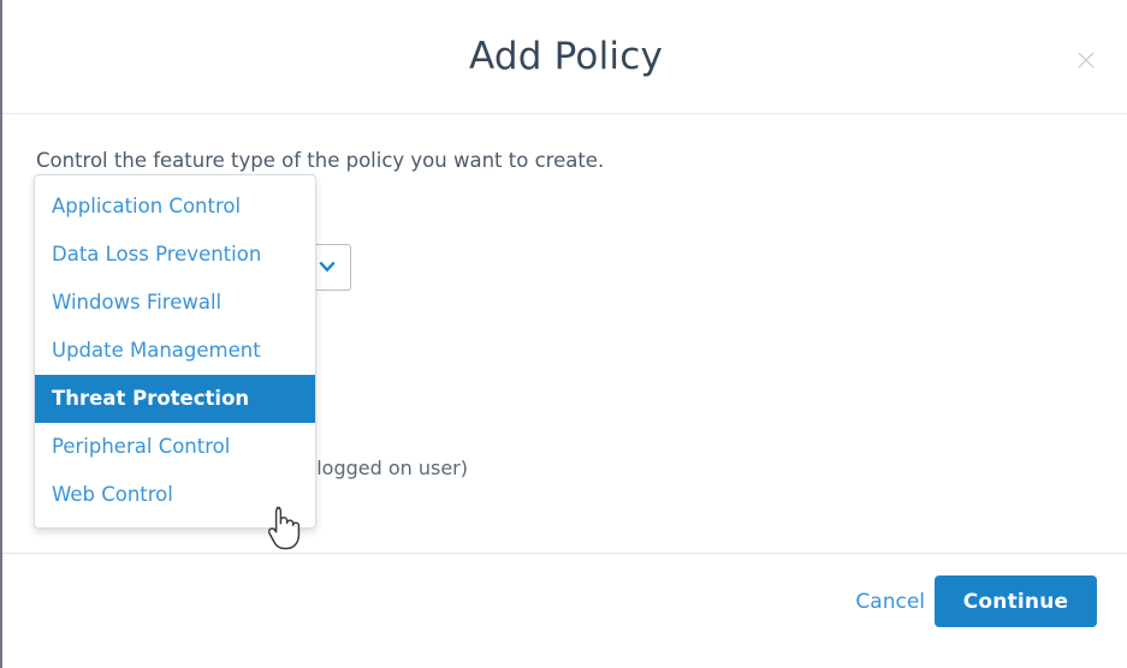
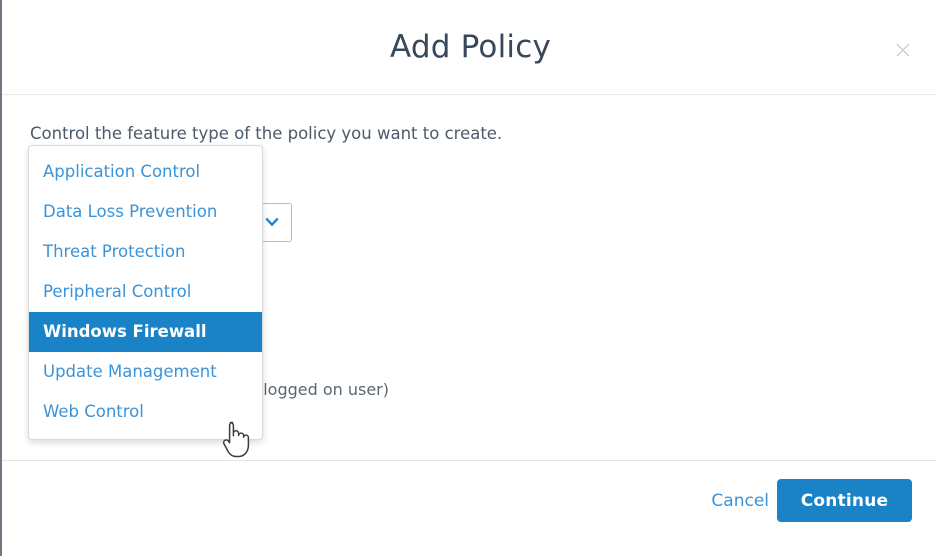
  Add Policy
  ×
  Control the feature type of the policy you want to create.
  Application Control
  Data Loss Prevention
- Windows Firewall
+ Threat Protection
- Update Management
+ Peripheral Control
- Threat Protection
+ Windows Firewall
- Peripheral Control
+ Update Management
  Web Control
  Cancel
  Continue
